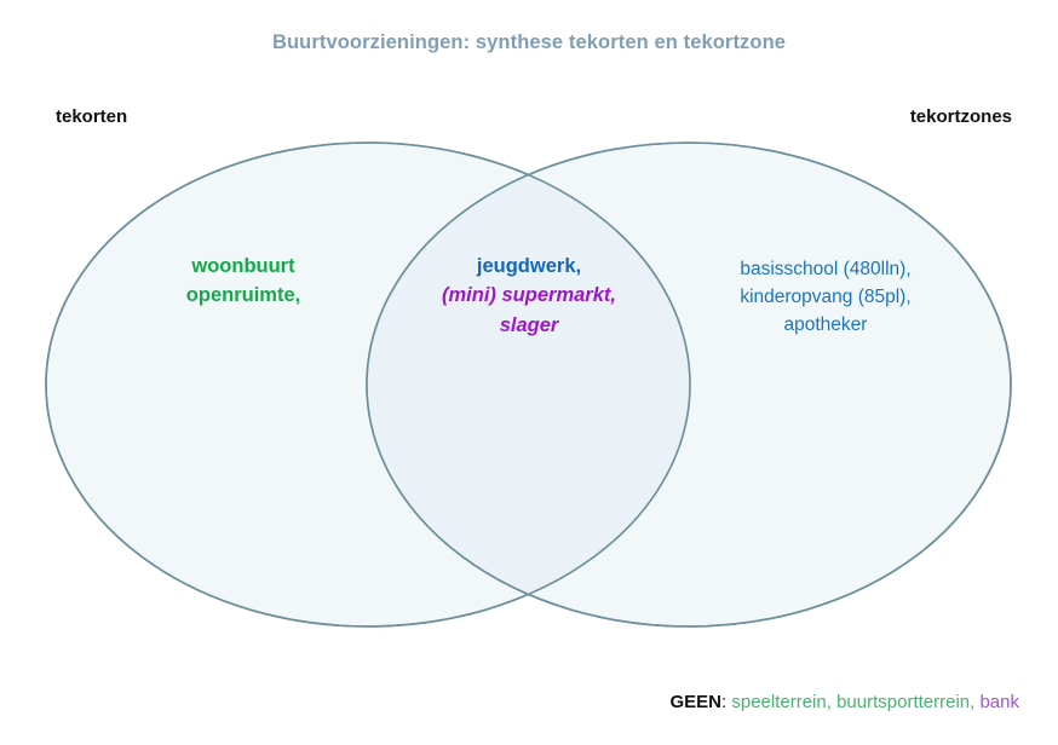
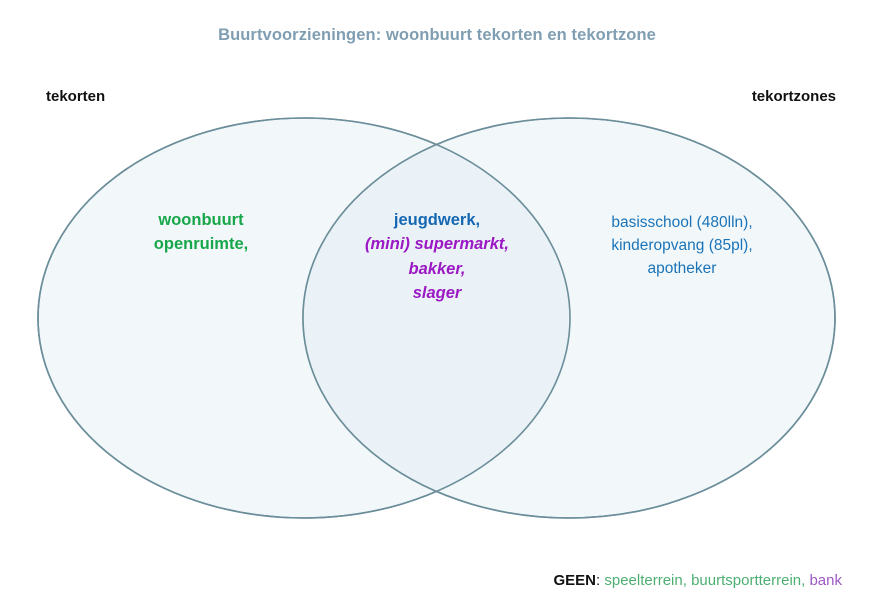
- Buurtvoorzieningen: synthese tekorten en tekortzone
+ Buurtvoorzieningen: woonbuurt tekorten en tekortzone
  tekorten
  tekortzones
  woonbuurt
  openruimte,
  jeugdwerk,
  (mini) supermarkt,
+ bakker,
  slager
  basisschool (480lln),
  kinderopvang (85pl),
  apotheker
  GEEN: speelterrein, buurtsportterrein, bank
